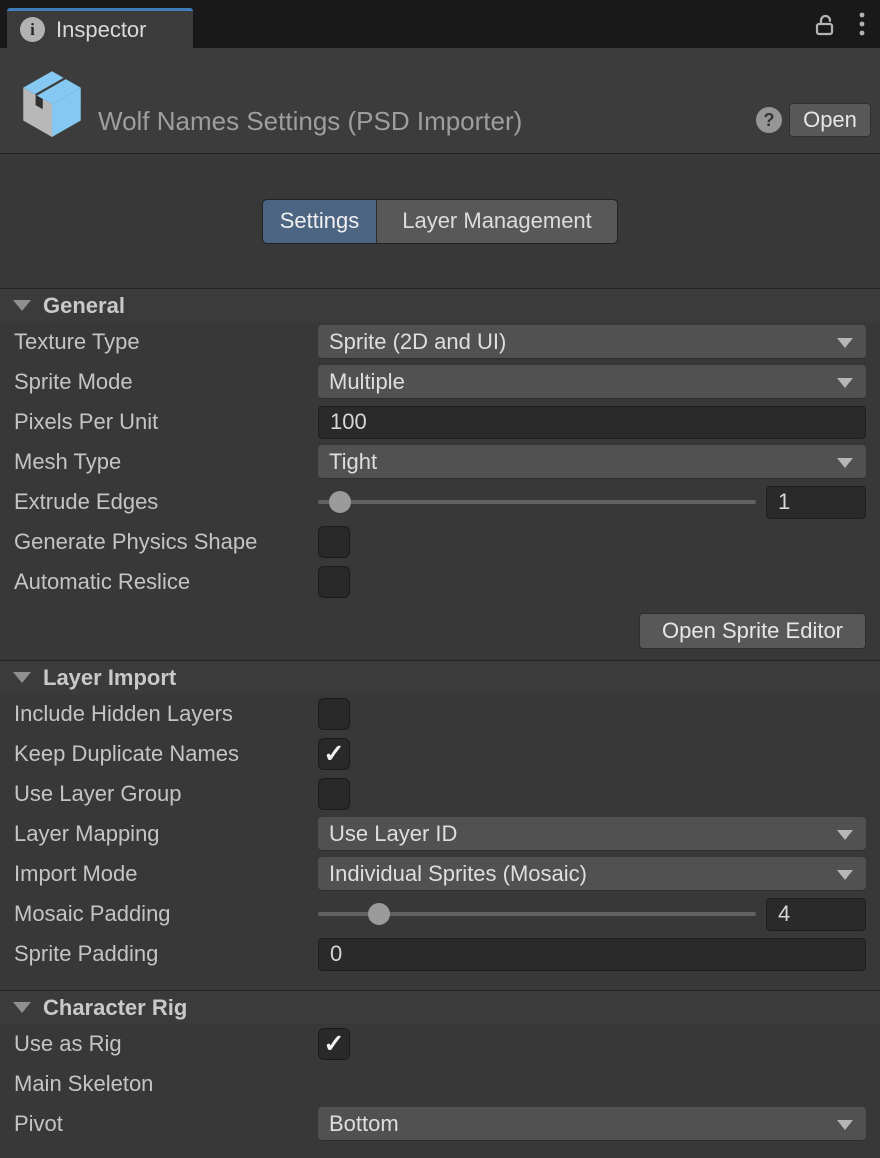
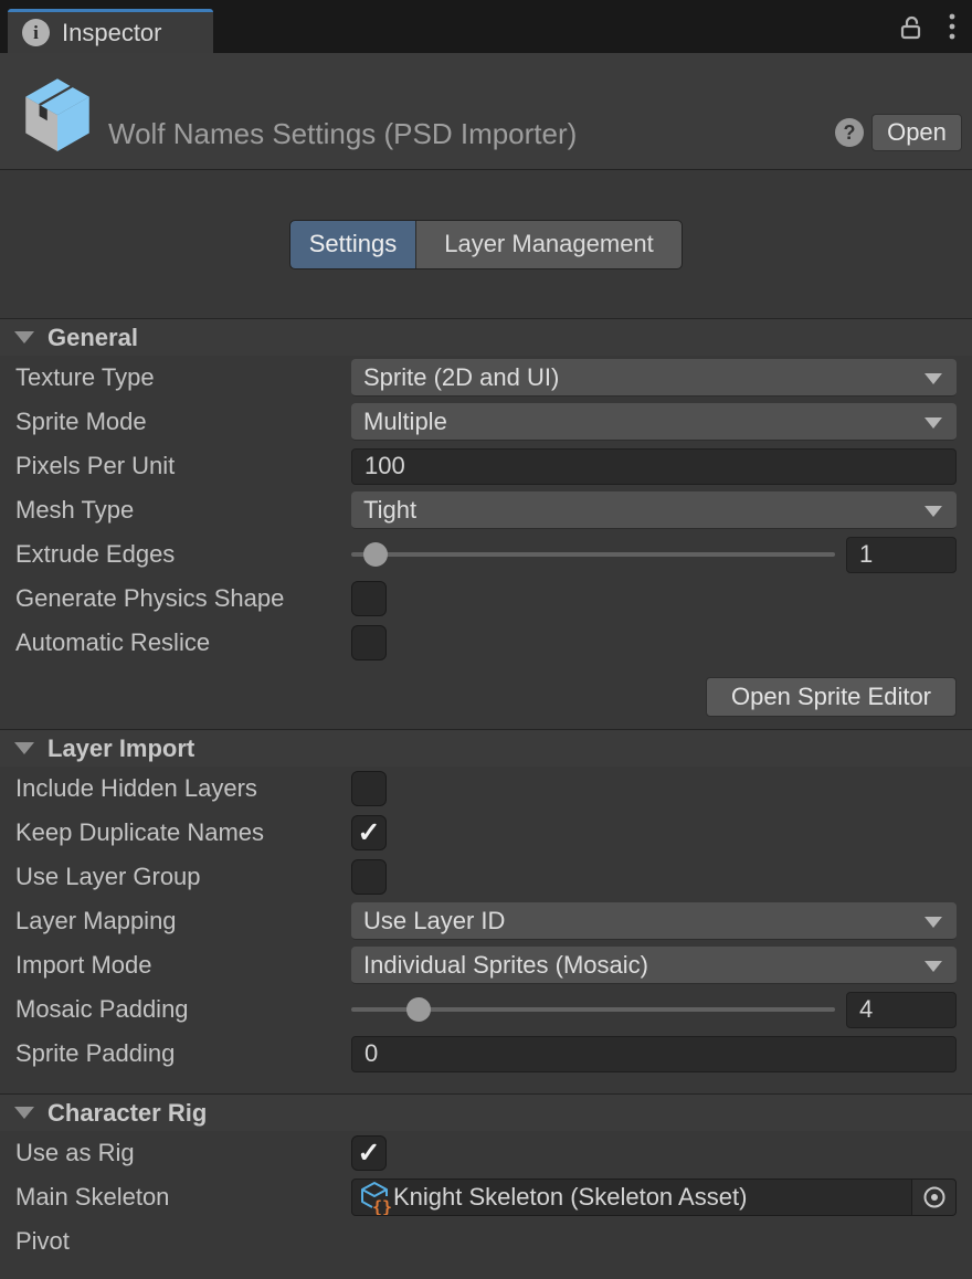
  i
  Inspector
  Wolf Names Settings (PSD Importer)
  ?
  Open
  Settings
  Layer Management
  General
  Texture Type
  Sprite (2D and UI)
  Sprite Mode
  Multiple
  Pixels Per Unit
  100
  Mesh Type
  Tight
  Extrude Edges
  1
  Generate Physics Shape
  Automatic Reslice
  Open Sprite Editor
  Layer Import
  Include Hidden Layers
  Keep Duplicate Names
  Use Layer Group
  Layer Mapping
  Use Layer ID
  Import Mode
  Individual Sprites (Mosaic)
  Mosaic Padding
  4
  Sprite Padding
  0
  Character Rig
  Use as Rig
  Main Skeleton
+ {}
+ Knight Skeleton (Skeleton Asset)
  Pivot
- Bottom
